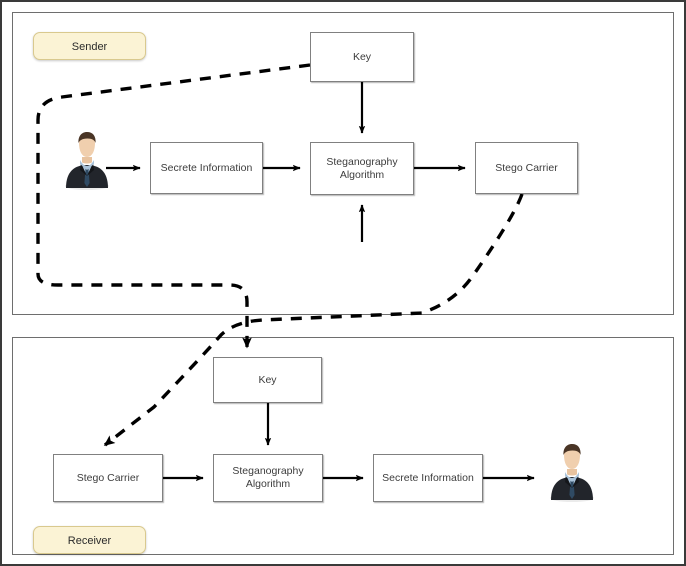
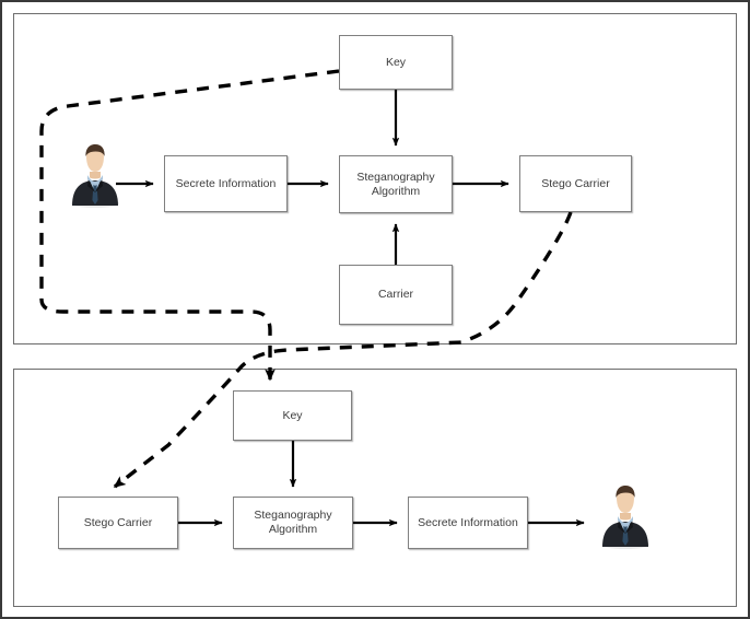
- Sender
  Key
  Secrete Information
  Steganography
  Algorithm
  Stego Carrier
+ Carrier
  Key
  Stego Carrier
  Steganography
  Algorithm
  Secrete Information
- Receiver
